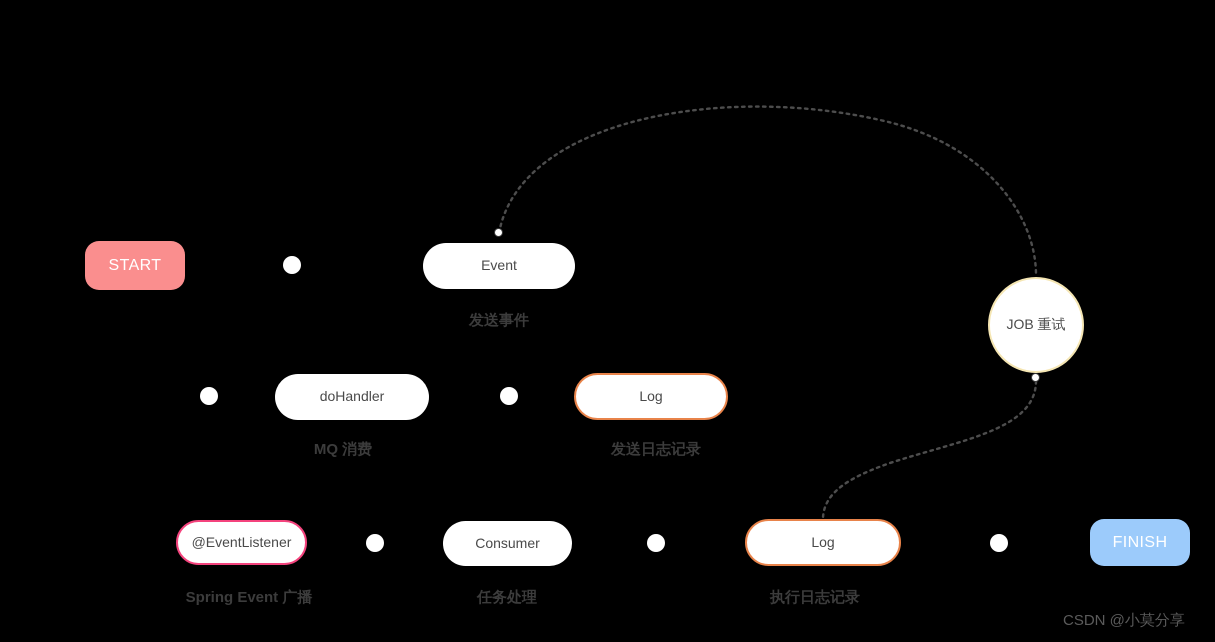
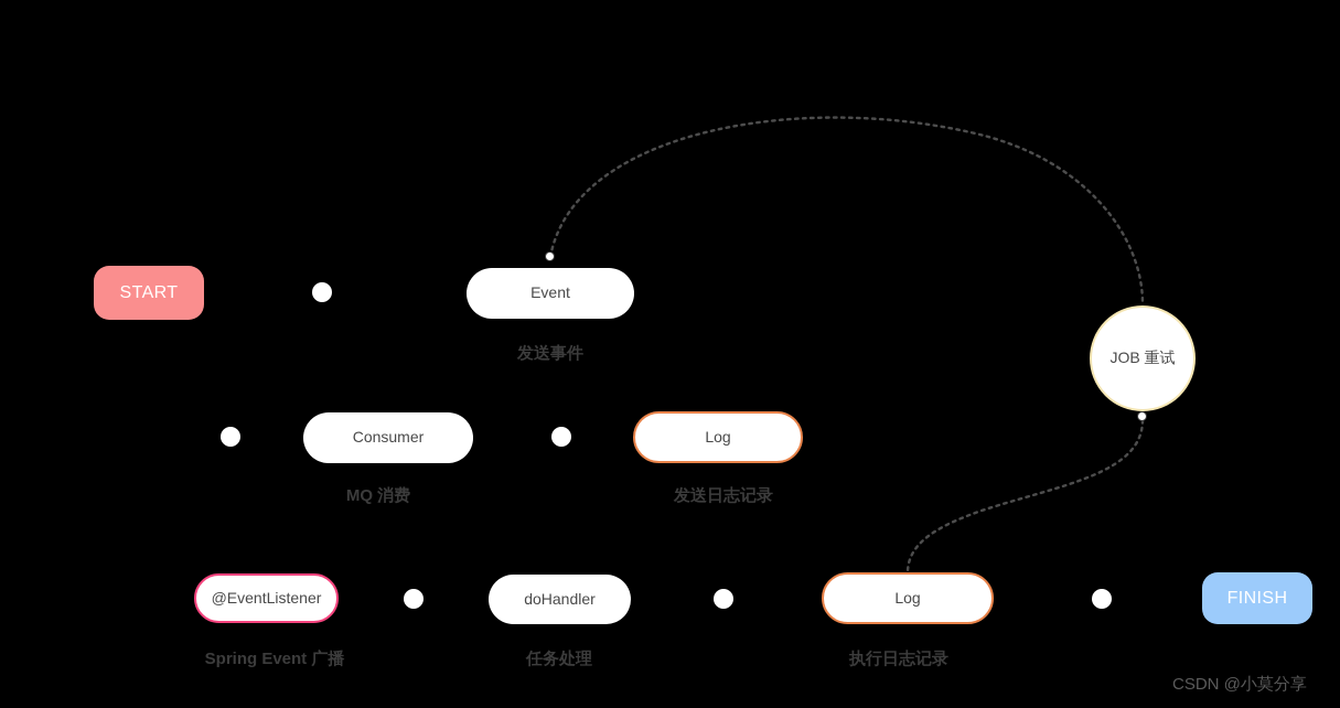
  START
  Event
  JOB 重试
- doHandler
+ Consumer
  Log
  @EventListener
- Consumer
+ doHandler
  Log
  FINISH
  发送事件
  MQ 消费
  发送日志记录
  Spring Event 广播
  任务处理
  执行日志记录
  CSDN @小莫分享
